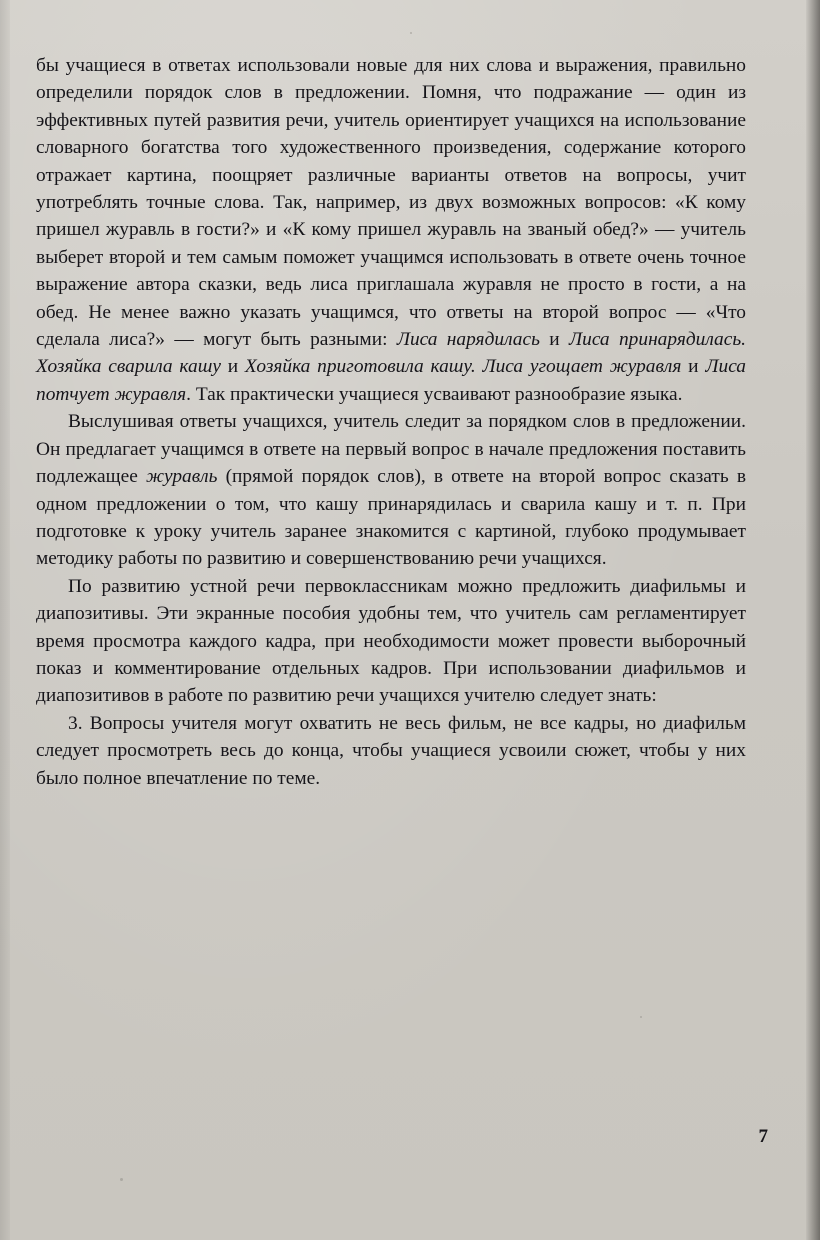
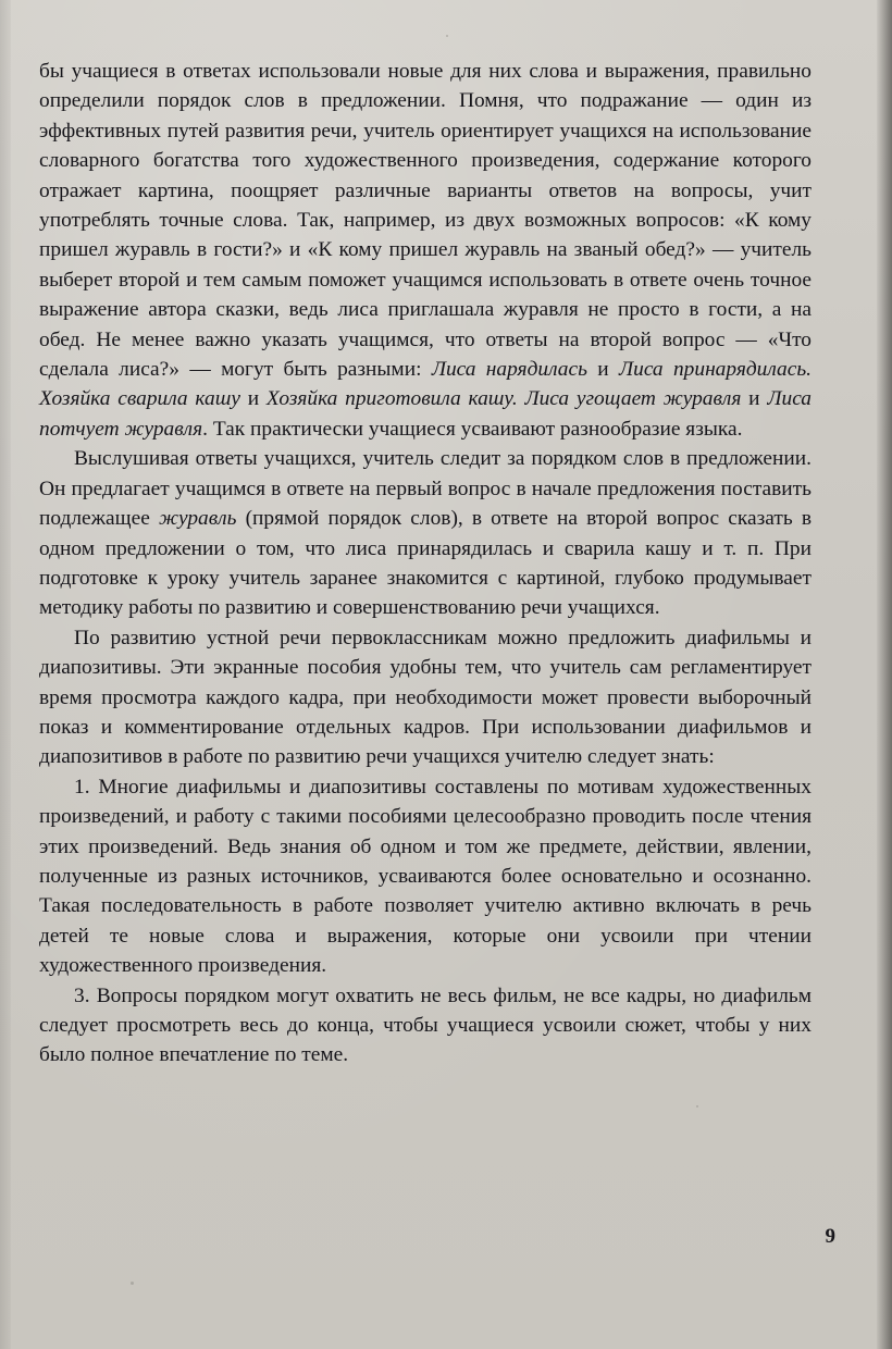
  бы учащиеся в ответах использовали новые для них слова и выражения, правильно определили порядок слов в предложении. Помня, что подражание — один из эффективных путей развития речи, учитель ориентирует учащихся на использование словарного богатства того художественного произведения, содержание которого отражает картина, поощряет различные варианты ответов на вопросы, учит употреблять точные слова. Так, например, из двух возможных вопросов: «К кому пришел журавль в гости?» и «К кому пришел журавль на званый обед?» — учитель выберет второй и тем самым поможет учащимся использовать в ответе очень точное выражение автора сказки, ведь лиса приглашала журавля не просто в гости, а на обед. Не менее важно указать учащимся, что ответы на второй вопрос — «Что сделала лиса?» — могут быть разными: Лиса нарядилась и Лиса принарядилась. Хозяйка сварила кашу и Хозяйка приготовила кашу. Лиса угощает журавля и Лиса потчует журавля. Так практически учащиеся усваивают разнообразие языка.
- Выслушивая ответы учащихся, учитель следит за порядком слов в предложении. Он предлагает учащимся в ответе на первый вопрос в начале предложения поставить подлежащее журавль (прямой порядок слов), в ответе на второй вопрос сказать в одном предложении о том, что кашу принарядилась и сварила кашу и т. п. При подготовке к уроку учитель заранее знакомится с картиной, глубоко продумывает методику работы по развитию и совершенствованию речи учащихся.
+ Выслушивая ответы учащихся, учитель следит за порядком слов в предложении. Он предлагает учащимся в ответе на первый вопрос в начале предложения поставить подлежащее журавль (прямой порядок слов), в ответе на второй вопрос сказать в одном предложении о том, что лиса принарядилась и сварила кашу и т. п. При подготовке к уроку учитель заранее знакомится с картиной, глубоко продумывает методику работы по развитию и совершенствованию речи учащихся.
  По развитию устной речи первоклассникам можно предложить диафильмы и диапозитивы. Эти экранные пособия удобны тем, что учитель сам регламентирует время просмотра каждого кадра, при необходимости может провести выборочный показ и комментирование отдельных кадров. При использовании диафильмов и диапозитивов в работе по развитию речи учащихся учителю следует знать:
+ 1. Многие диафильмы и диапозитивы составлены по мотивам художественных произведений, и работу с такими пособиями целесообразно проводить после чтения этих произведений. Ведь знания об одном и том же предмете, действии, явлении, полученные из разных источников, усваиваются более основательно и осознанно. Такая последовательность в работе позволяет учителю активно включать в речь детей те новые слова и выражения, которые они усвоили при чтении художественного произведения.
- 3. Вопросы учителя могут охватить не весь фильм, не все кадры, но диафильм следует просмотреть весь до конца, чтобы учащиеся усвоили сюжет, чтобы у них было полное впечатление по теме.
+ 3. Вопросы порядком могут охватить не весь фильм, не все кадры, но диафильм следует просмотреть весь до конца, чтобы учащиеся усвоили сюжет, чтобы у них было полное впечатление по теме.
- 7
+ 9
